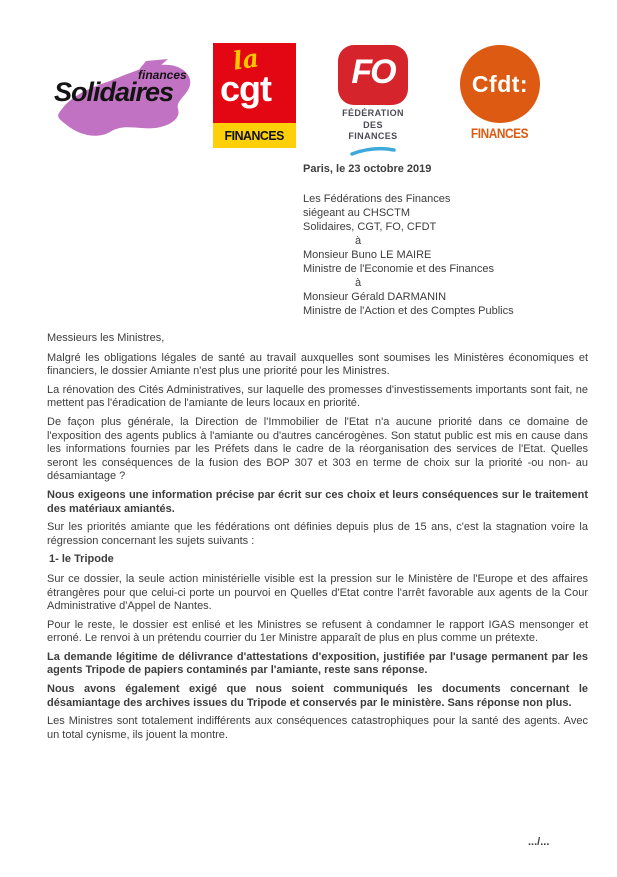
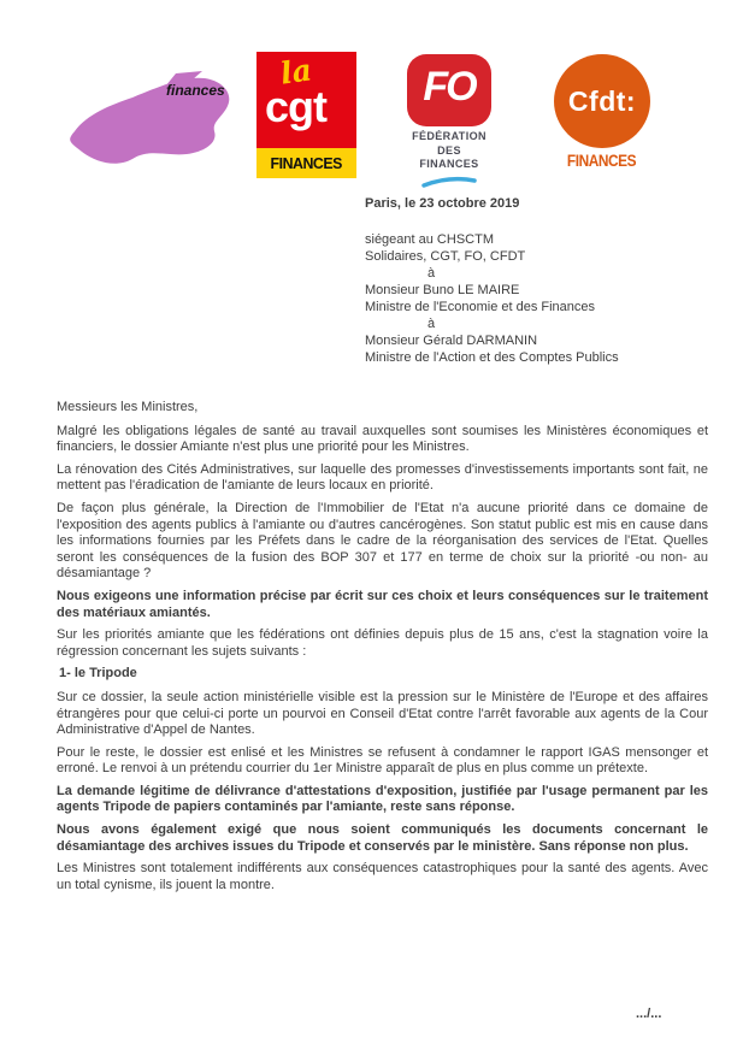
  finances
- Solidaires
  cgt
  FINANCES
  FO
  FÉDÉRATION
  DES FINANCES
  Cfdt:
  FINANCES
  Paris, le 23 octobre 2019
- Les Fédérations des Finances
  siégeant au CHSCTM
  Solidaires, CGT, FO, CFDT
  à
  Monsieur Buno LE MAIRE
  Ministre de l'Economie et des Finances
  à
  Monsieur Gérald DARMANIN
  Ministre de l'Action et des Comptes Publics
  Messieurs les Ministres,
  Malgré les obligations légales de santé au travail auxquelles sont soumises les Ministères économiques et financiers, le dossier Amiante n'est plus une priorité pour les Ministres.
  La rénovation des Cités Administratives, sur laquelle des promesses d'investissements importants sont fait, ne mettent pas l'éradication de l'amiante de leurs locaux en priorité.
- De façon plus générale, la Direction de l'Immobilier de l'Etat n'a aucune priorité dans ce domaine de l'exposition des agents publics à l'amiante ou d'autres cancérogènes. Son statut public est mis en cause dans les informations fournies par les Préfets dans le cadre de la réorganisation des services de l'Etat. Quelles seront les conséquences de la fusion des BOP 307 et 303 en terme de choix sur la priorité -ou non- au désamiantage ?
+ De façon plus générale, la Direction de l'Immobilier de l'Etat n'a aucune priorité dans ce domaine de l'exposition des agents publics à l'amiante ou d'autres cancérogènes. Son statut public est mis en cause dans les informations fournies par les Préfets dans le cadre de la réorganisation des services de l'Etat. Quelles seront les conséquences de la fusion des BOP 307 et 177 en terme de choix sur la priorité -ou non- au désamiantage ?
  Nous exigeons une information précise par écrit sur ces choix et leurs conséquences sur le traitement des matériaux amiantés.
  Sur les priorités amiante que les fédérations ont définies depuis plus de 15 ans, c'est la stagnation voire la régression concernant les sujets suivants :
  1- le Tripode
- Sur ce dossier, la seule action ministérielle visible est la pression sur le Ministère de l'Europe et des affaires étrangères pour que celui-ci porte un pourvoi en Quelles d'Etat contre l'arrêt favorable aux agents de la Cour Administrative d'Appel de Nantes.
+ Sur ce dossier, la seule action ministérielle visible est la pression sur le Ministère de l'Europe et des affaires étrangères pour que celui-ci porte un pourvoi en Conseil d'Etat contre l'arrêt favorable aux agents de la Cour Administrative d'Appel de Nantes.
  Pour le reste, le dossier est enlisé et les Ministres se refusent à condamner le rapport IGAS mensonger et erroné. Le renvoi à un prétendu courrier du 1er Ministre apparaît de plus en plus comme un prétexte.
  La demande légitime de délivrance d'attestations d'exposition, justifiée par l'usage permanent par les agents Tripode de papiers contaminés par l'amiante, reste sans réponse.
  Nous avons également exigé que nous soient communiqués les documents concernant le désamiantage des archives issues du Tripode et conservés par le ministère. Sans réponse non plus.
  Les Ministres sont totalement indifférents aux conséquences catastrophiques pour la santé des agents. Avec un total cynisme, ils jouent la montre.
  .../...
